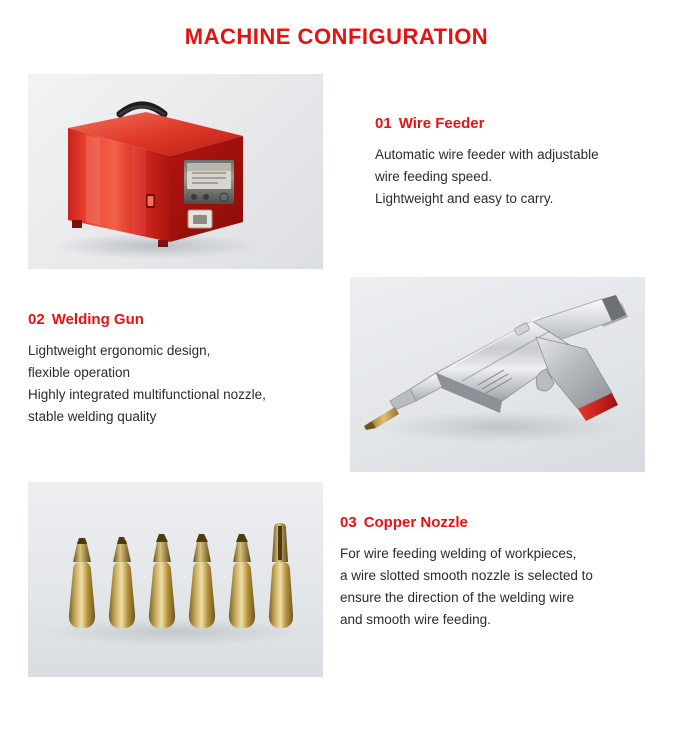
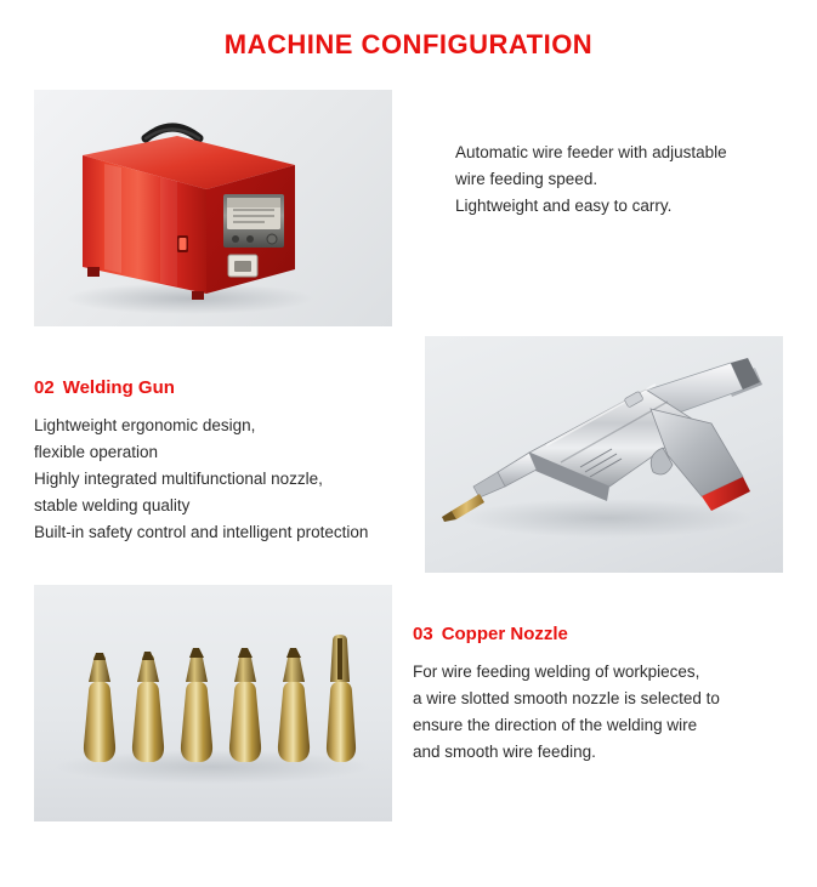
  MACHINE CONFIGURATION
- 01 Wire Feeder
  Automatic wire feeder with adjustable
  wire feeding speed.
  Lightweight and easy to carry.
  02 Welding Gun
  Lightweight ergonomic design,
  flexible operation
  Highly integrated multifunctional nozzle,
  stable welding quality
+ Built-in safety control and intelligent protection
  03 Copper Nozzle
  For wire feeding welding of workpieces,
  a wire slotted smooth nozzle is selected to
  ensure the direction of the welding wire
  and smooth wire feeding.
